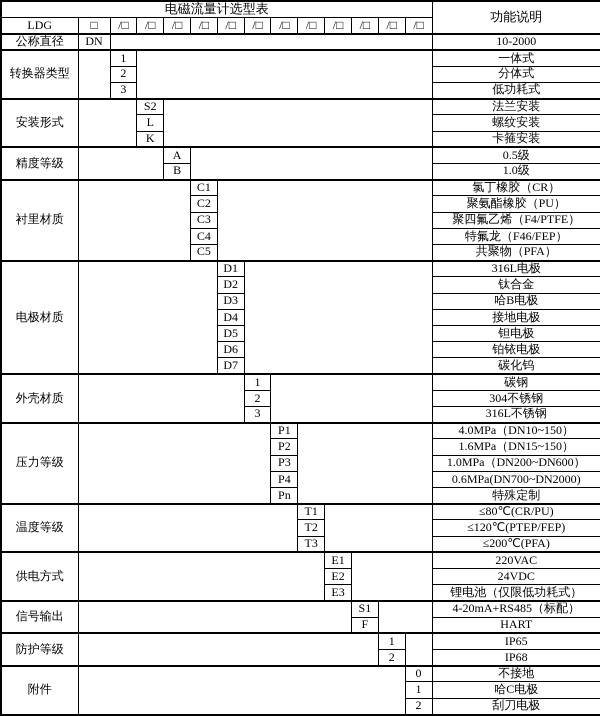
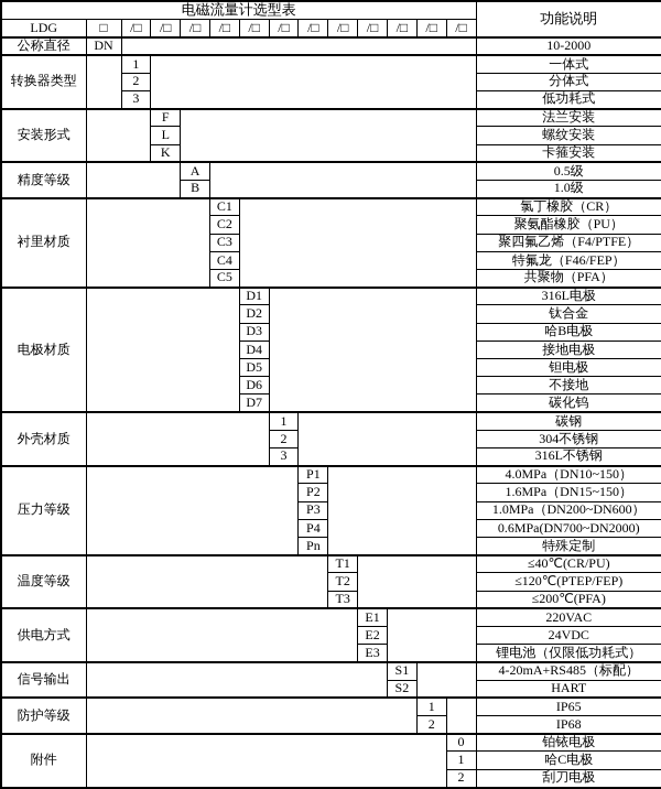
  电磁流量计选型表	功能说明
  LDG	□	/□	/□	/□	/□	/□	/□	/□	/□	/□	/□	/□	/□
  公称直径	DN		10-2000
  转换器类型		1		一体式
  2	分体式
  3	低功耗式
- 安装形式		S2		法兰安装
+ 安装形式		F		法兰安装
  L	螺纹安装
  K	卡箍安装
  精度等级		A		0.5级
  B	1.0级
  衬里材质		C1		氯丁橡胶（CR）
  C2	聚氨酯橡胶（PU）
  C3	聚四氟乙烯（F4/PTFE）
  C4	特氟龙（F46/FEP）
  C5	共聚物（PFA）
  电极材质		D1		316L电极
  D2	钛合金
  D3	哈B电极
  D4	接地电极
  D5	钽电极
- D6	铂铱电极
+ D6	不接地
  D7	碳化钨
  外壳材质		1		碳钢
  2	304不锈钢
  3	316L不锈钢
  压力等级		P1		4.0MPa（DN10~150）
  P2	1.6MPa（DN15~150）
  P3	1.0MPa（DN200~DN600）
  P4	0.6MPa(DN700~DN2000)
  Pn	特殊定制
- 温度等级		T1		≤80℃(CR/PU)
+ 温度等级		T1		≤40℃(CR/PU)
  T2	≤120℃(PTEP/FEP)
  T3	≤200℃(PFA)
  供电方式		E1		220VAC
  E2	24VDC
  E3	锂电池（仅限低功耗式）
  信号输出		S1		4-20mA+RS485（标配）
- F	HART
+ S2	HART
  防护等级		1		IP65
  2	IP68
- 附件		0	不接地
+ 附件		0	铂铱电极
  1	哈C电极
  2	刮刀电极
